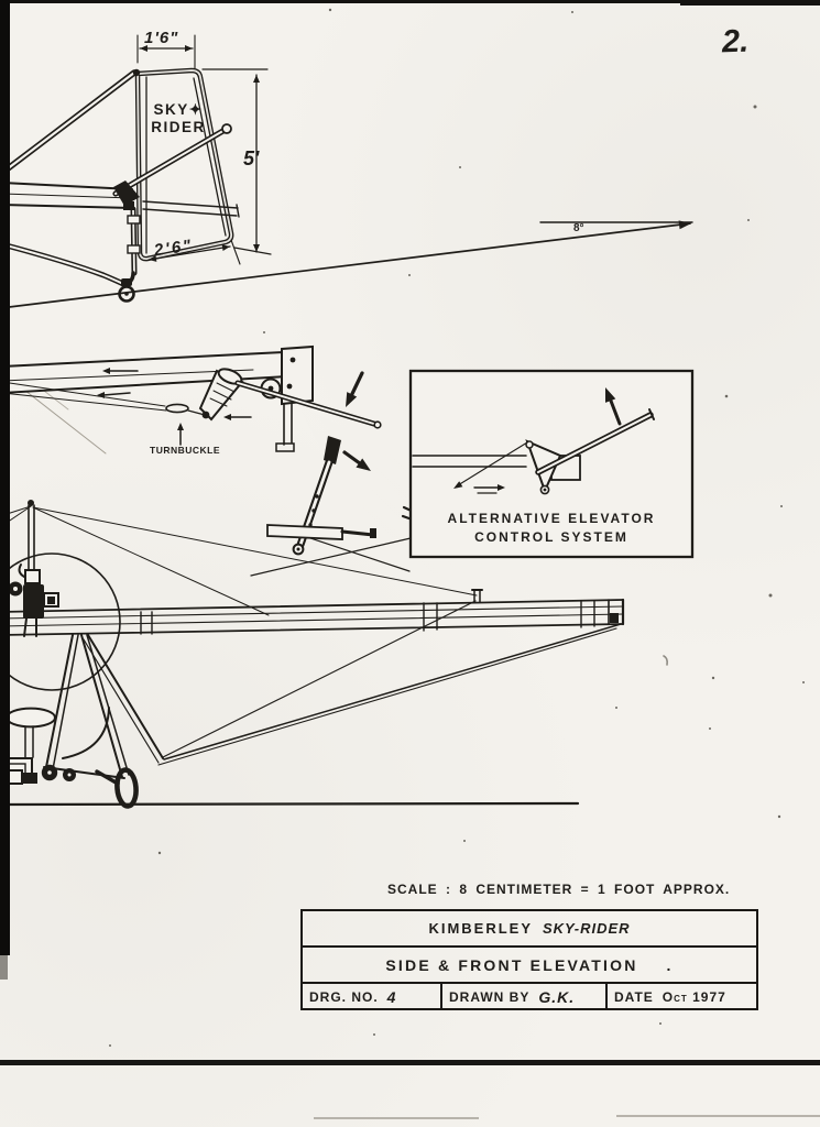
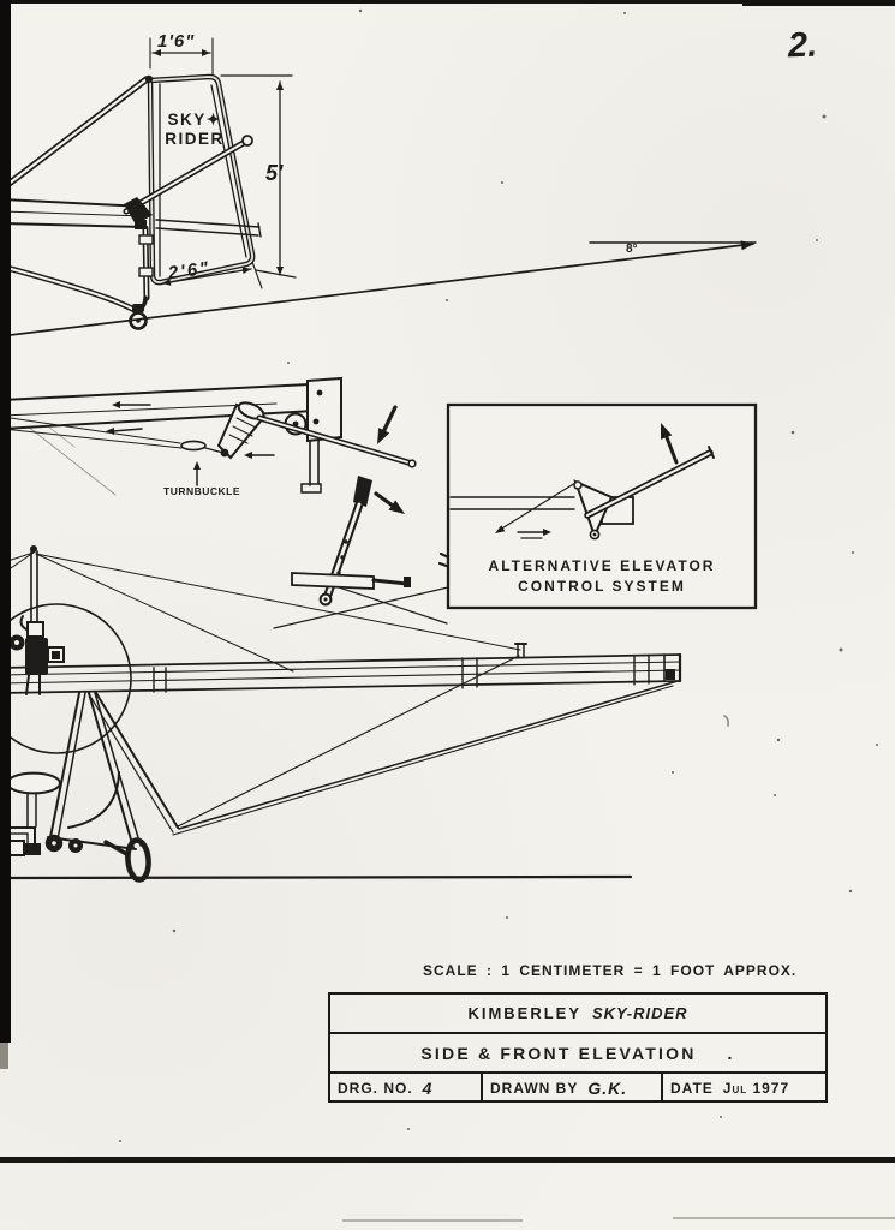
  SKY✦
  RIDER
  1'6"
  5'
  8°
  TURNBUCKLE
  ALTERNATIVE ELEVATOR
  CONTROL SYSTEM
- SCALE : 8 CENTIMETER = 1 FOOT APPROX.
+ SCALE : 1 CENTIMETER = 1 FOOT APPROX.
  KIMBERLEY
  SKY-RIDER
  SIDE & FRONT ELEVATION
  .
  DRG. NO.
  4
  DRAWN BY
  G.K.
  DATE
- Oct 1977
+ Jul 1977
